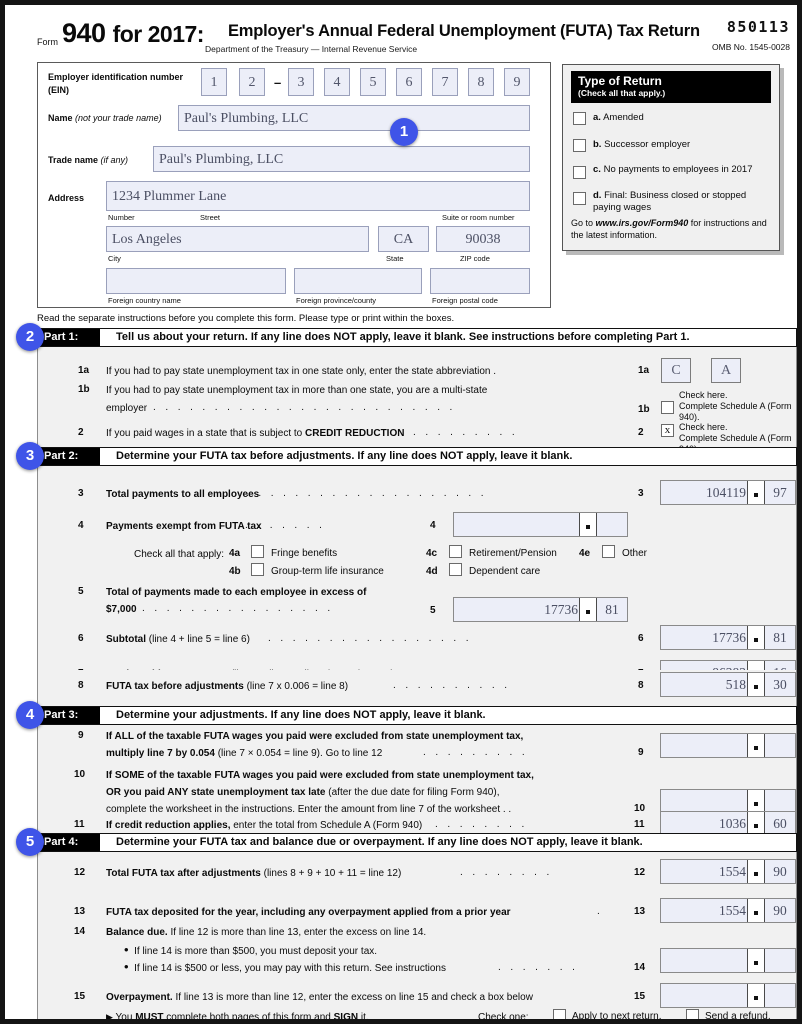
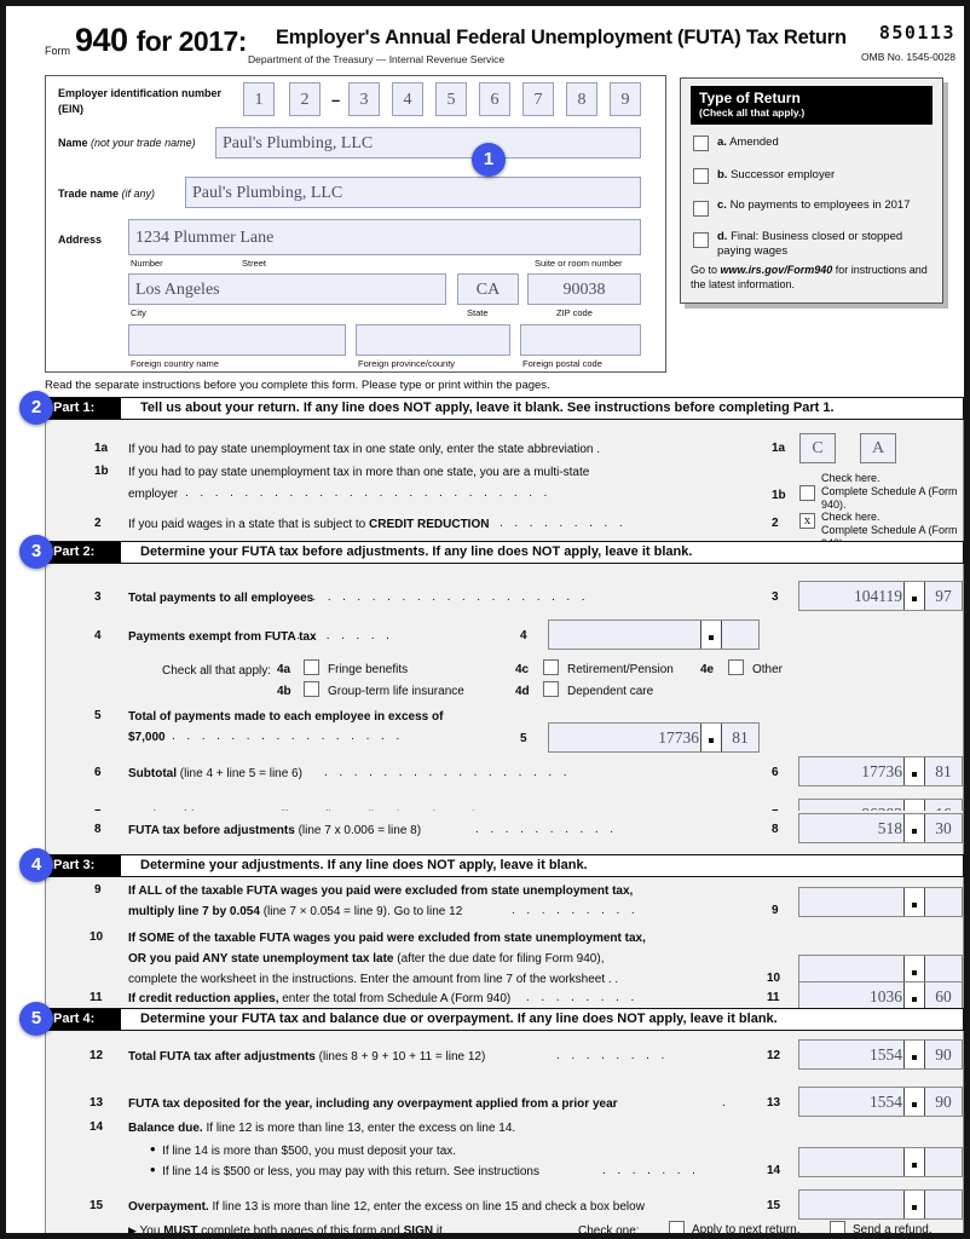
  Form
  940 for 2017:
  Employer's Annual Federal Unemployment (FUTA) Tax Return
  Department of the Treasury — Internal Revenue Service
  850113
  OMB No. 1545-0028
  Employer identification number
  (EIN)
  1
  2
  –
  3
  4
  5
  6
  7
  8
  9
  Name (not your trade name)
  Paul's Plumbing, LLC
  Trade name (if any)
  Paul's Plumbing, LLC
  Address
  1234 Plummer Lane
  Number
  Street
  Suite or room number
  Los Angeles
  CA
  90038
  City
  State
  ZIP code
  Foreign country name
  Foreign province/county
  Foreign postal code
  Type of Return
  (Check all that apply.)
  a. Amended
  b. Successor employer
  c. No payments to employees in 2017
  d. Final: Business closed or stopped paying wages
  Go to www.irs.gov/Form940 for instructions and the latest information.
- Read the separate instructions before you complete this form. Please type or print within the boxes.
+ Read the separate instructions before you complete this form. Please type or print within the pages.
  Part 1:
  Tell us about your return. If any line does NOT apply, leave it blank. See instructions before completing Part 1.
  1a
  If you had to pay state unemployment tax in one state only, enter the state abbreviation .
  1a
  C
  A
  1b
  If you had to pay state unemployment tax in more than one state, you are a multi-state
  employer
  . . . . . . . . . . . . . . . . . . . . . . . . .
  1b
  Check here.
  Complete Schedule A (Form 940).
  2
  If you paid wages in a state that is subject to CREDIT REDUCTION
  . . . . . . . . .
  2
  Check here.
  Complete Schedule A (Form
  Part 2:
  Determine your FUTA tax before adjustments. If any line does NOT apply, leave it blank.
  3
  Total payments to all employees
  . . . . . . . . . . . . . . . . . . . .
  3
  104119
  97
  4
  Payments exempt from FUTA tax
  . . . . . . .
  4
  Check all that apply:
  4a
  Fringe benefits
  4b
  Group-term life insurance
  4c
  Retirement/Pension
  4d
  Dependent care
  4e
  Other
  5
  Total of payments made to each employee in excess of
  $7,000
  . . . . . . . . . . . . . . . .
  5
  17736
  81
  6
  Subtotal (line 4 + line 5 = line 6)
  . . . . . . . . . . . . . . . . .
  6
  17736
  81
  8
  FUTA tax before adjustments (line 7 x 0.006 = line 8)
  . . . . . . . . . .
  8
  518
  30
  Part 3:
  Determine your adjustments. If any line does NOT apply, leave it blank.
  9
  If ALL of the taxable FUTA wages you paid were excluded from state unemployment tax,
  multiply line 7 by 0.054 (line 7 × 0.054 = line 9). Go to line 12
  . . . . . . . . .
  9
  10
  If SOME of the taxable FUTA wages you paid were excluded from state unemployment tax,
  OR you paid ANY state unemployment tax late (after the due date for filing Form 940),
  complete the worksheet in the instructions. Enter the amount from line 7 of the worksheet . .
  10
  11
  If credit reduction applies, enter the total from Schedule A (Form 940)
  . . . . . . . .
  11
  1036
  60
  Part 4:
  Determine your FUTA tax and balance due or overpayment. If any line does NOT apply, leave it blank.
  12
  Total FUTA tax after adjustments (lines 8 + 9 + 10 + 11 = line 12)
  . . . . . . . .
  12
  1554
  90
  13
  FUTA tax deposited for the year, including any overpayment applied from a prior year
  .
  13
  1554
  90
  14
  Balance due. If line 12 is more than line 13, enter the excess on line 14.
  • If line 14 is more than $500, you must deposit your tax.
  • If line 14 is $500 or less, you may pay with this return. See instructions
  . . . . . . .
  14
  15
  Overpayment. If line 13 is more than line 12, enter the excess on line 15 and check a box below
  15
  ▶ You MUST complete both pages of this form and SIGN it.
  Check one:
  Apply to next return.
  Send a refund.
  1
  2
  3
  4
  5
